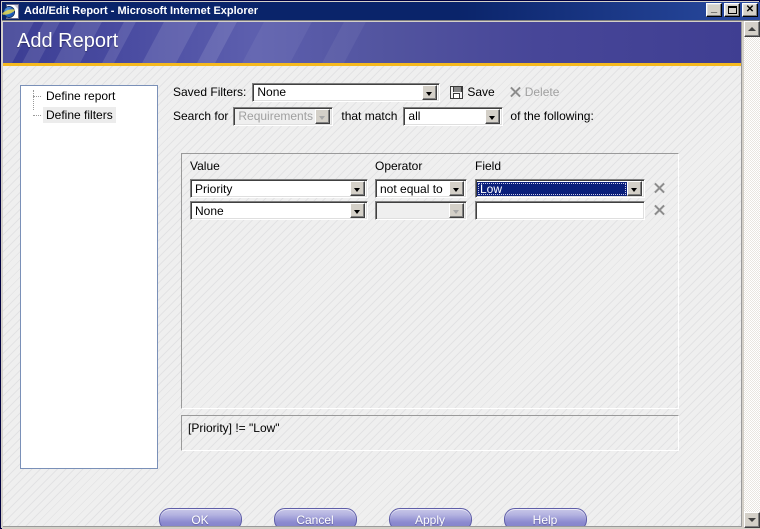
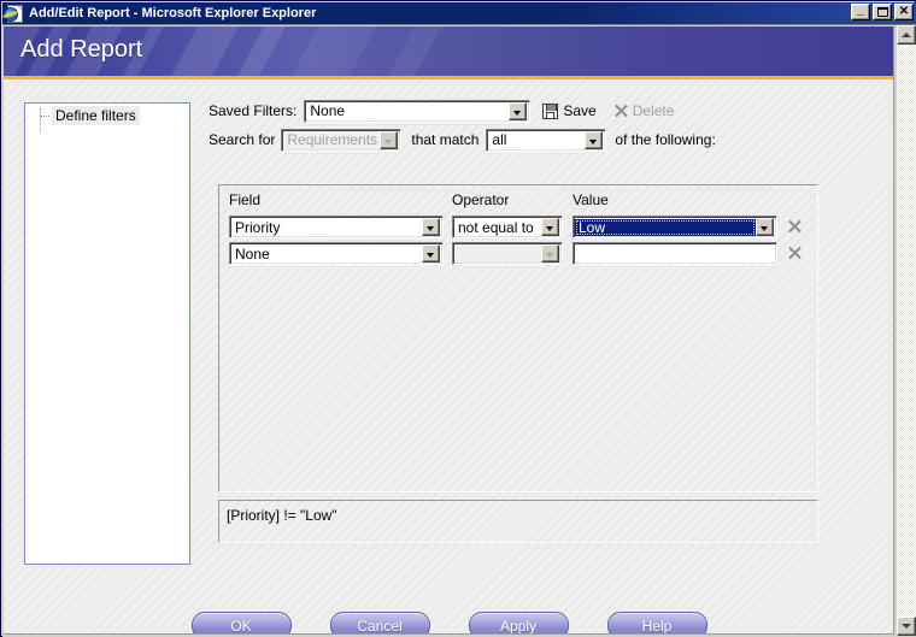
- Add/Edit Report - Microsoft Internet Explorer
+ Add/Edit Report - Microsoft Explorer Explorer
  _
  ✕
  Add Report
- Define report
  Define filters
  Saved Filters:
  None
  Save
  Delete
  Search for
  Requirements
  that match
  all
  of the following:
- Value
+ Field
  Operator
- Field
+ Value
  Priority
  not equal to
  Low
  None
  [Priority] != "Low"
  OK
  Cancel
  Apply
  Help
